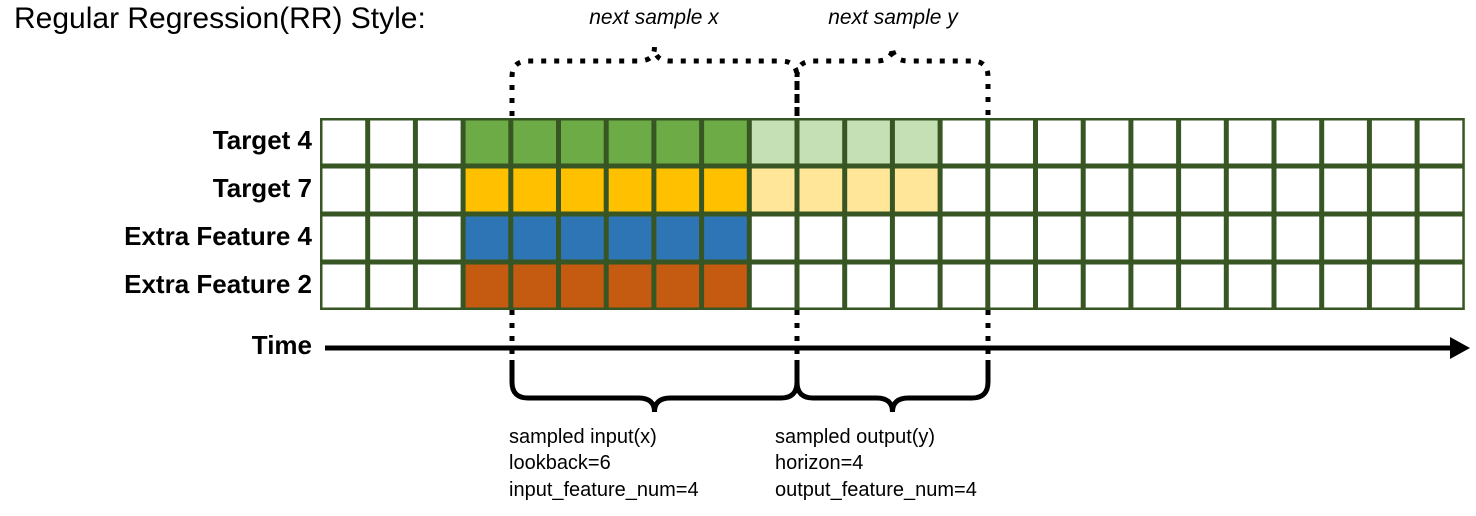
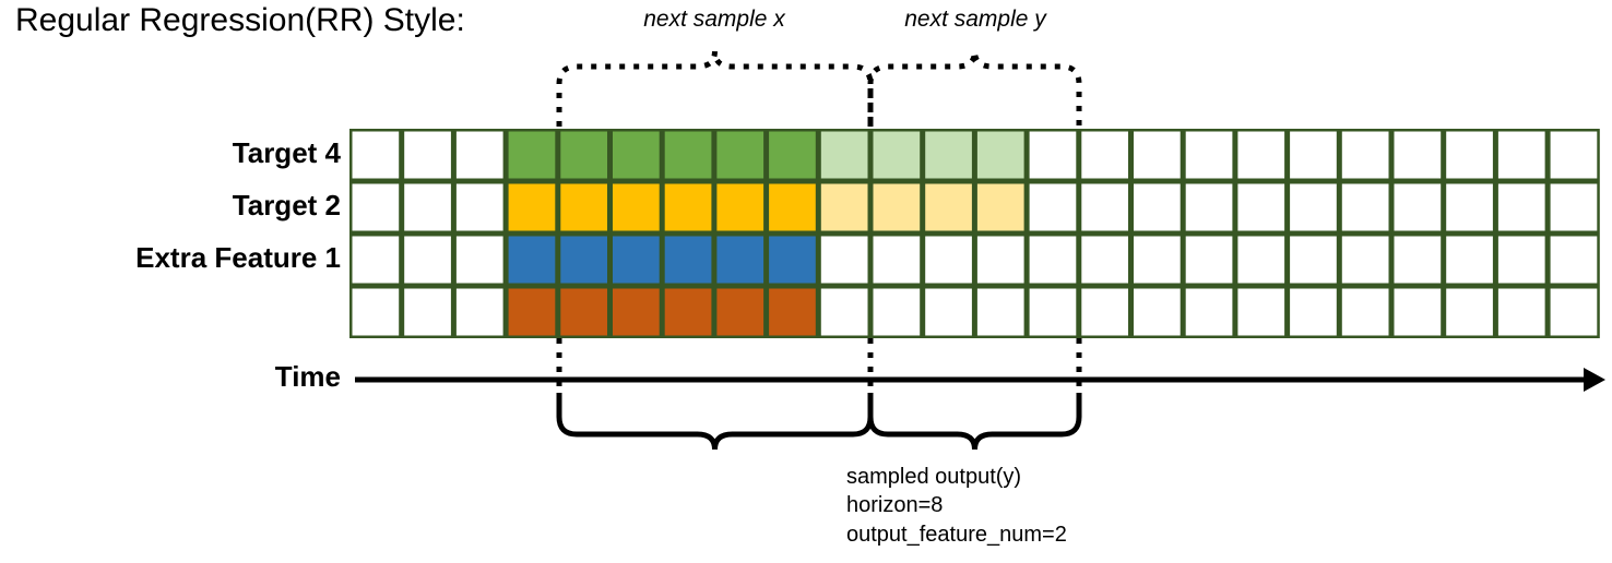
  Regular Regression(RR) Style:
  Target 4
- Target 7
+ Target 2
- Extra Feature 4
+ Extra Feature 1
- Extra Feature 2
  Time
  next sample x
  next sample y
- sampled input(x)
- lookback=6
- input_feature_num=4
  sampled output(y)
- horizon=4
+ horizon=8
- output_feature_num=4
+ output_feature_num=2
